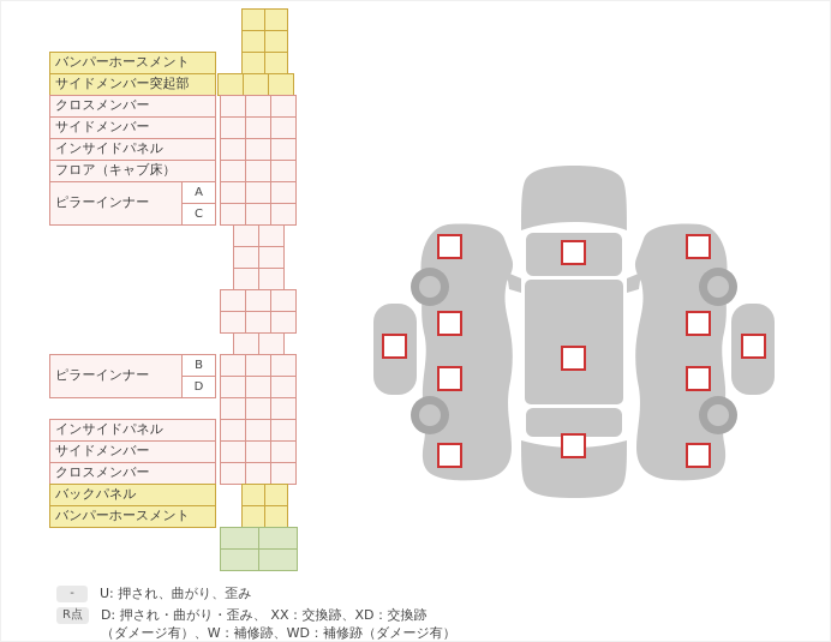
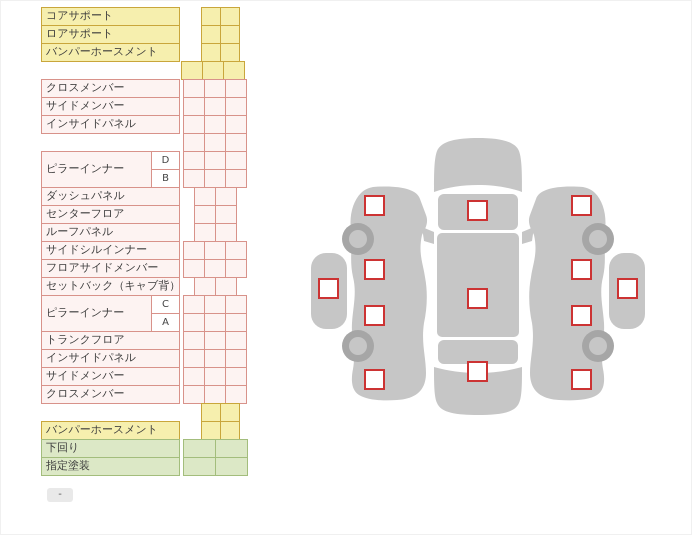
+ コアサポート
+ ロアサポート
  バンパーホースメント
- サイドメンバー突起部
  クロスメンバー
  サイドメンバー
  インサイドパネル
- フロア（キャブ床）
  ピラーインナー
- A
+ D
- C
+ B
+ ダッシュパネル
+ センターフロア
+ ルーフパネル
+ サイドシルインナー
+ フロアサイドメンバー
+ セットバック（キャブ背）
  ピラーインナー
- B
+ C
- D
+ A
+ トランクフロア
  インサイドパネル
  サイドメンバー
  クロスメンバー
- バックパネル
  バンパーホースメント
+ 下回り
+ 指定塗装
  -
- U: 押され、曲がり、歪み
- R点
- D: 押され・曲がり・歪み、 XX：交換跡、XD：交換跡
- （ダメージ有）、W：補修跡、WD：補修跡（ダメージ有）
